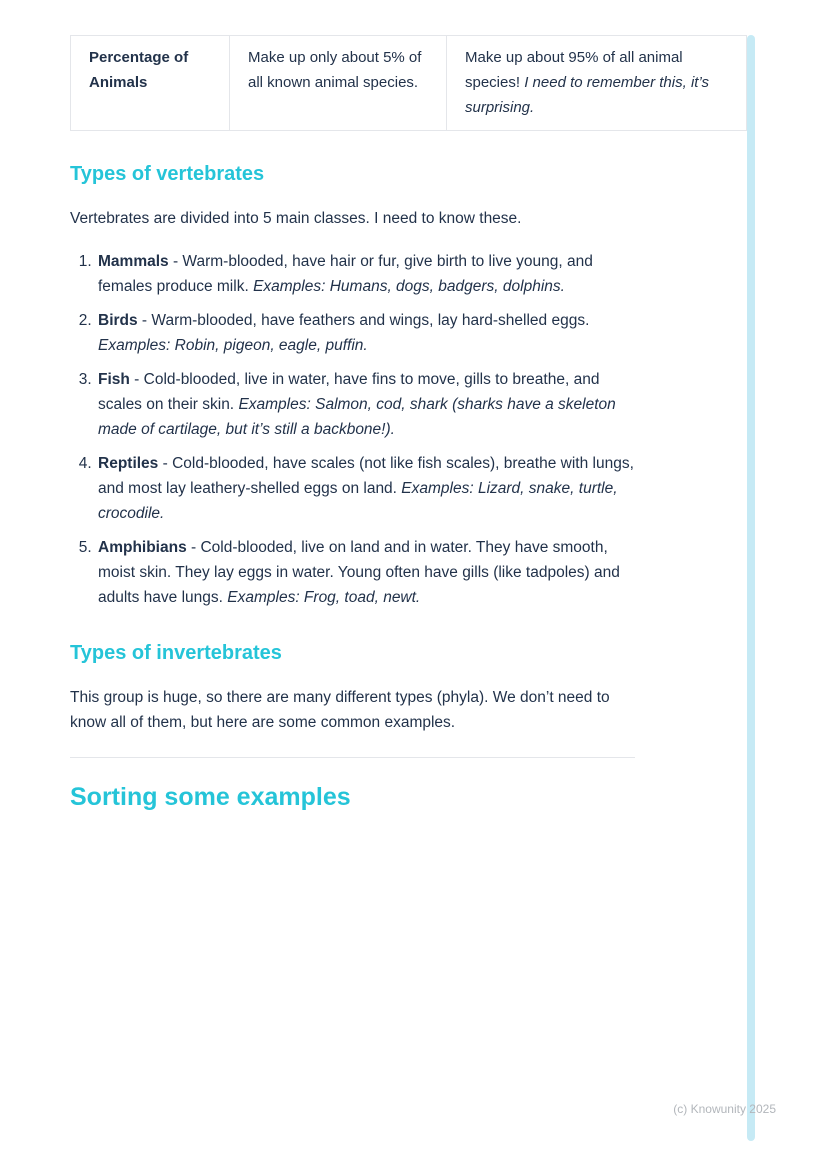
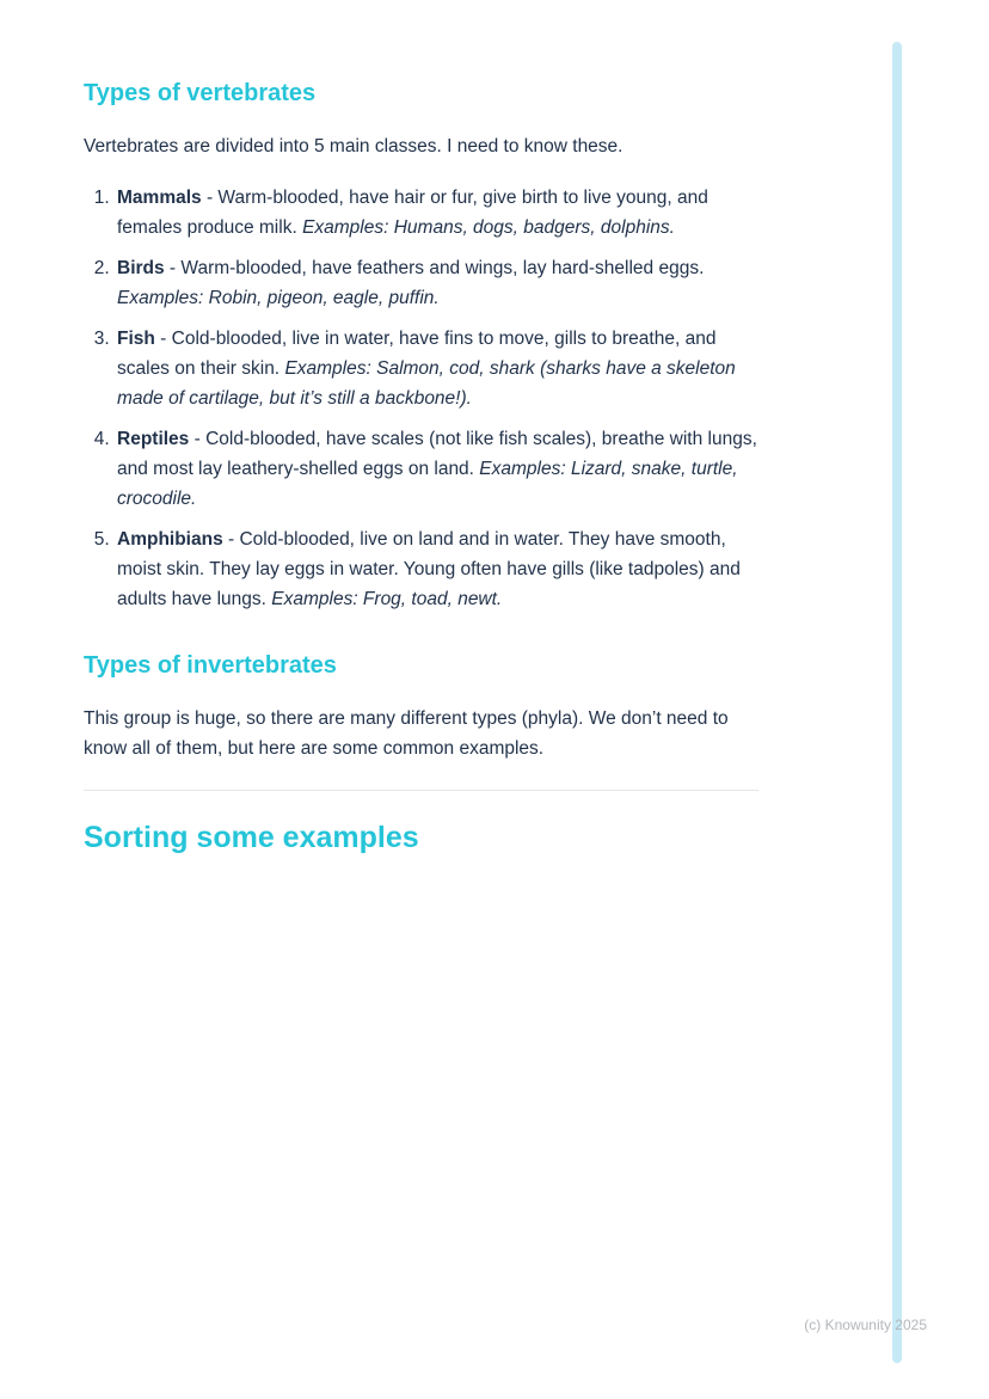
- Percentage of Animals	Make up only about 5% of all known animal species.	Make up about 95% of all animal species! I need to remember this, it’s surprising.
  Types of vertebrates
  Vertebrates are divided into 5 main classes. I need to know these.
  Mammals - Warm-blooded, have hair or fur, give birth to live young, and females produce milk. Examples: Humans, dogs, badgers, dolphins.
  Birds - Warm-blooded, have feathers and wings, lay hard-shelled eggs. Examples: Robin, pigeon, eagle, puffin.
  Fish - Cold-blooded, live in water, have fins to move, gills to breathe, and scales on their skin. Examples: Salmon, cod, shark (sharks have a skeleton made of cartilage, but it’s still a backbone!).
  Reptiles - Cold-blooded, have scales (not like fish scales), breathe with lungs, and most lay leathery-shelled eggs on land. Examples: Lizard, snake, turtle, crocodile.
  Amphibians - Cold-blooded, live on land and in water. They have smooth, moist skin. They lay eggs in water. Young often have gills (like tadpoles) and adults have lungs. Examples: Frog, toad, newt.
  Types of invertebrates
  This group is huge, so there are many different types (phyla). We don’t need to know all of them, but here are some common examples.
  Sorting some examples
  (c) Knowunity 2025
